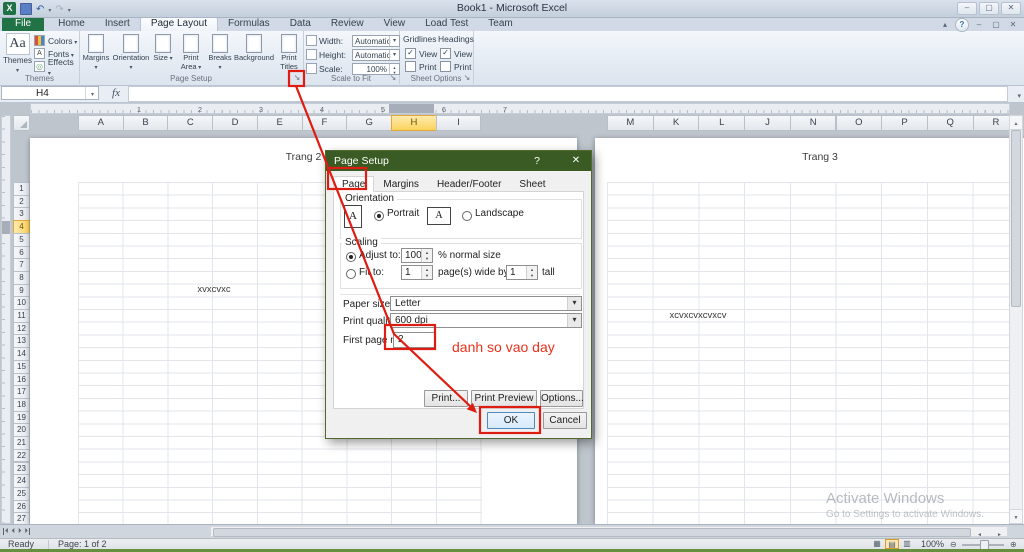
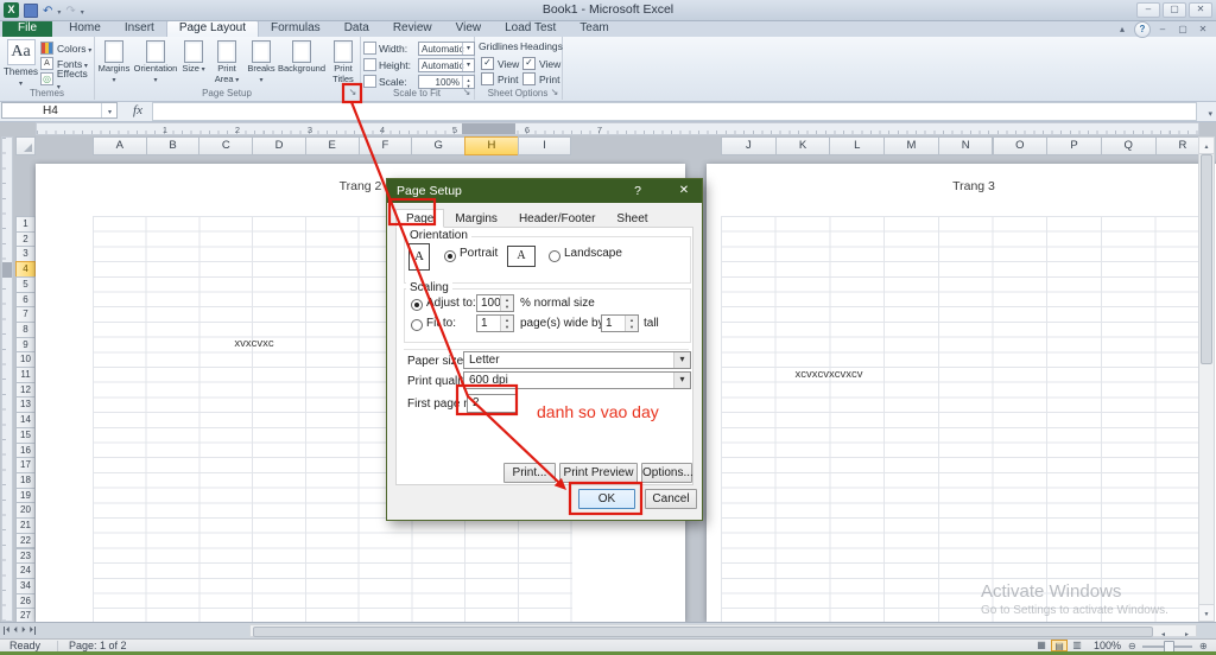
  X
  Book1 - Microsoft Excel
  File
  Home
  Insert
  Page Layout
  Formulas
  Data
  Review
  View
  Load Test
  Team
  ?
  Aa
  Themes
  Colors
  Fonts
  Effects
  Themes
  Margins
  Orientation
  Size
  Print Area
  Breaks
  Background
  Print Titles
  Page Setup
  Scale to Fit
  Width:
  Automatic
  Height:
  Automatic
  Scale:
  100%
  Gridlines
  ✓
  View
  Print
  Heading
  ✓
  View
  Print
  Sheet Options
  H4
  fx
  1
  2
  3
  4
  5
  6
  7
  A
  B
  C
  D
  E
  F
  G
  H
  I
- M
+ J
  K
  L
- J
+ M
  N
  O
  P
  Q
  R
  1
  2
  3
  4
  5
  6
  7
  8
  9
  10
  11
  12
  13
  14
  15
  16
  17
  18
  19
  20
  21
  22
  23
  24
- 25
+ 34
  26
  27
  Trang 2
  xvxcvxc
  Trang 3
  xcvxcvxcvxcv
  Activate Windows
  Go to Settings to activate Windows.
  Page Setup
  ?
  ✕
  Page Margins Header/Footer Sheet
  Orientation
  A
  Portrait
  A
  Landscape
  Scaling
  djust to:
  100
  % normal size
  Fi to:
  1
  page(s) wide b
  1
  tall
  Paper sie
  Letter
  Print quali
  600 dpi
  Print...
  Print Preview
  Options...
  OK
  Cancel
  Ready
  Page: 1 of 2
  100%
  danh so vao day
